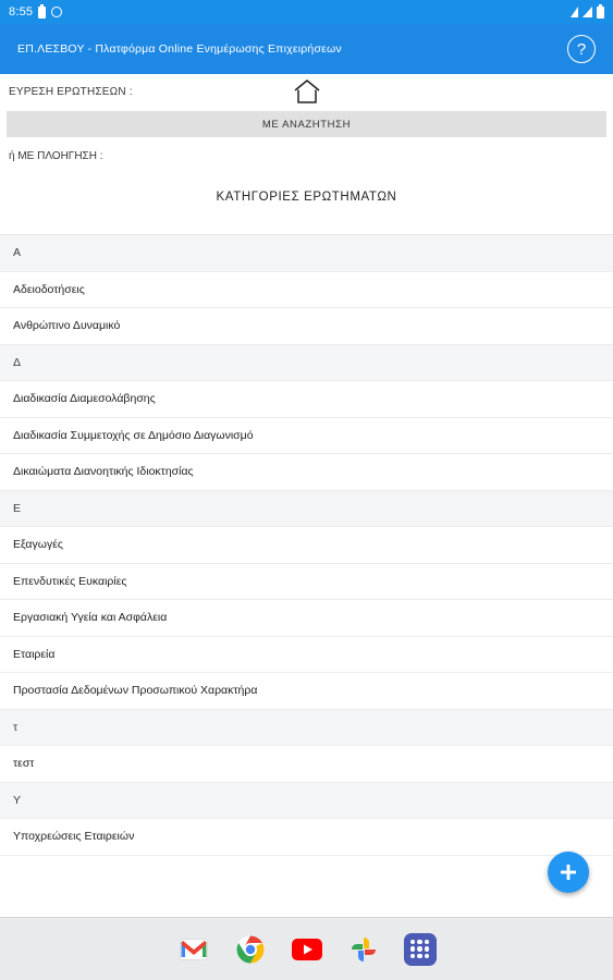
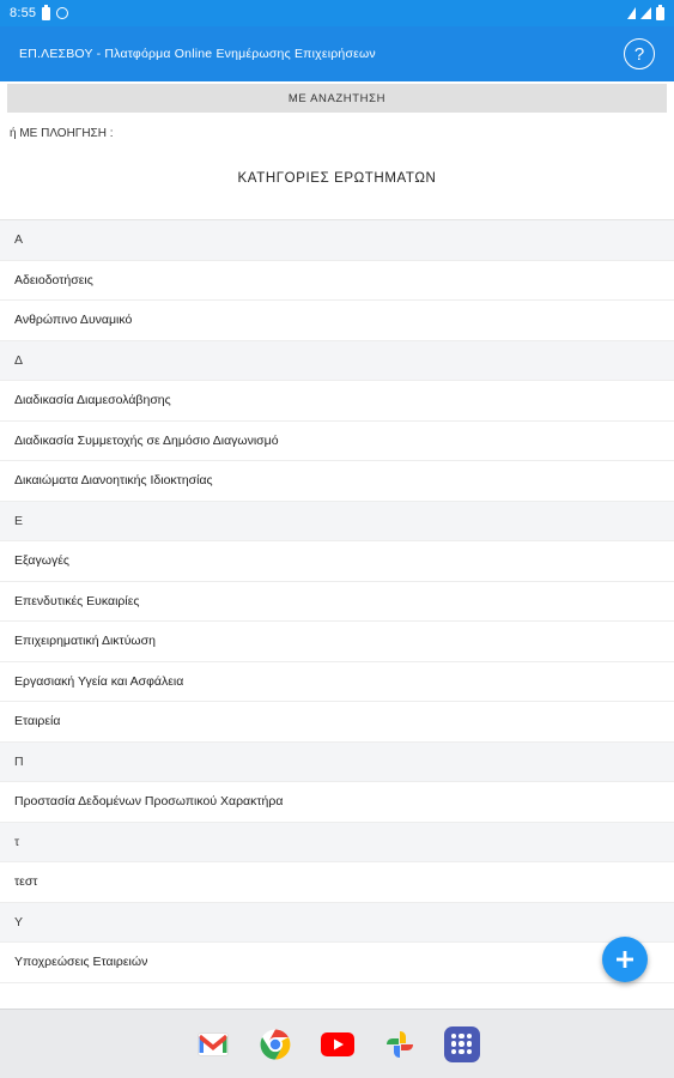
  8:55
  ΕΠ.ΛΕΣΒΟΥ - Πλατφόρμα Online Ενημέρωσης Επιχειρήσεων
  ?
- ΕΥΡΕΣΗ ΕΡΩΤΗΣΕΩΝ :
  ΜΕ ΑΝΑΖΗΤΗΣΗ
  ή ΜΕ ΠΛΟΗΓΗΣΗ :
  ΚΑΤΗΓΟΡΙΕΣ ΕΡΩΤΗΜΑΤΩΝ
  Α
  Αδειοδοτήσεις
  Ανθρώπινο Δυναμικό
  Δ
  Διαδικασία Διαμεσολάβησης
  Διαδικασία Συμμετοχής σε Δημόσιο Διαγωνισμό
  Δικαιώματα Διανοητικής Ιδιοκτησίας
  Ε
  Εξαγωγές
  Επενδυτικές Ευκαιρίες
+ Επιχειρηματική Δικτύωση
  Εργασιακή Υγεία και Ασφάλεια
  Εταιρεία
+ Π
  Προστασία Δεδομένων Προσωπικού Χαρακτήρα
  τ
  τεστ
  Υ
  Υποχρεώσεις Εταιρειών
